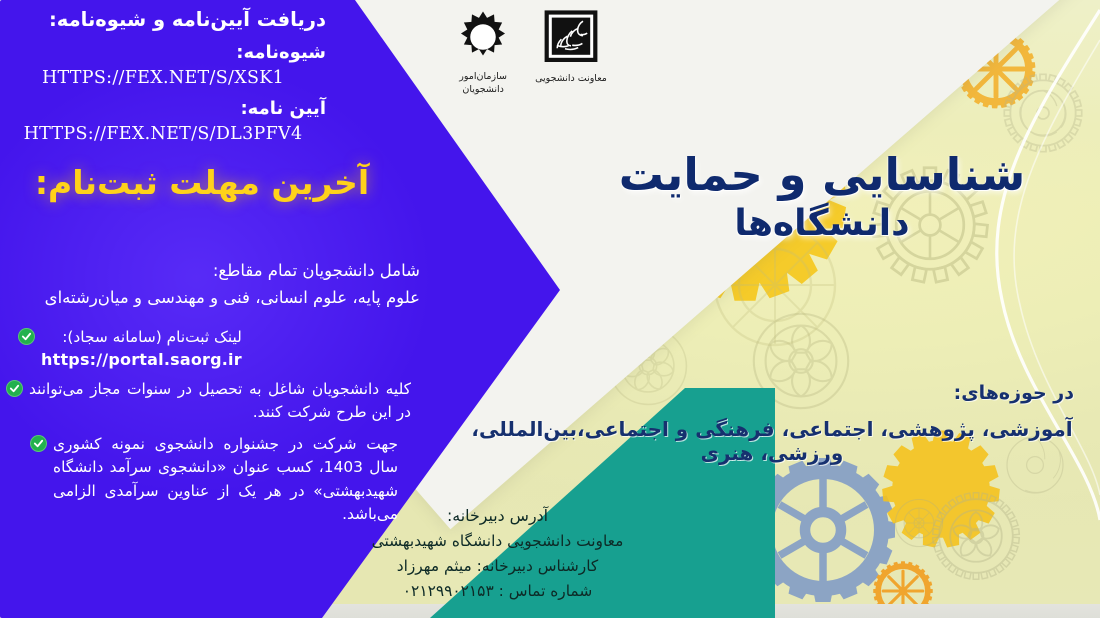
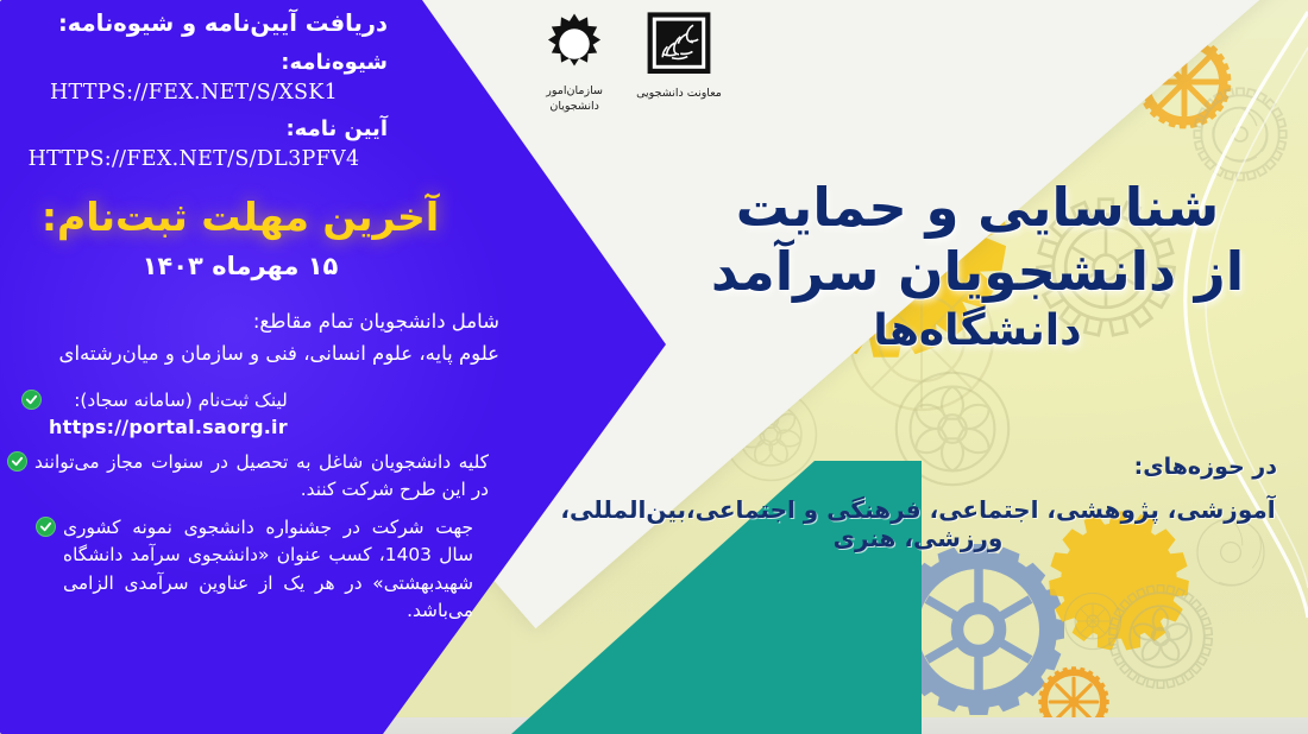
  سازمان‌امور
  دانشجویان
  معاونت دانشجویی
  شناسایی و حمایت
+ از دانشجویان سرآمد
  دانشگاه‌ها
  در حوزه‌های:
  آموزشی، پژوهشی، اجتماعی، فرهنگی و اجتماعی،بین‌المللی، ورزشی، هنری
  دریافت آیین‌نامه و شیوه‌نامه:
  شیوه‌نامه:
  HTTPS://FEX.NET/S/XSK1
  آیین نامه:
  HTTPS://FEX.NET/S/DL3PFV4
  آخرین مهلت ثبت‌نام:
+ ۱۵ مهرماه ۱۴۰۳
  شامل دانشجویان تمام مقاطع:
- علوم پایه، علوم انسانی، فنی و مهندسی و میان‌رشته‌ای
+ علوم پایه، علوم انسانی، فنی و سازمان و میان‌رشته‌ای
  لینک ثبت‌نام (سامانه سجاد):
  https://portal.saorg.ir
  کلیه دانشجویان شاغل به تحصیل در سنوات مجاز می‌توانند در این طرح شرکت کنند.
  جهت شرکت در جشنواره دانشجوی نمونه کشوری سال 1403، کسب عنوان «دانشجوی سرآمد دانشگاه شهیدبهشتی» در هر یک از عناوین سرآمدی الزامی می‌باشد.
- آدرس دبیرخانه:
- معاونت دانشجویی دانشگاه شهیدبهشتی
- کارشناس دبیرخانه: میثم مهرزاد
- شماره تماس : ۰۲۱۲۹۹۰۲۱۵۳
